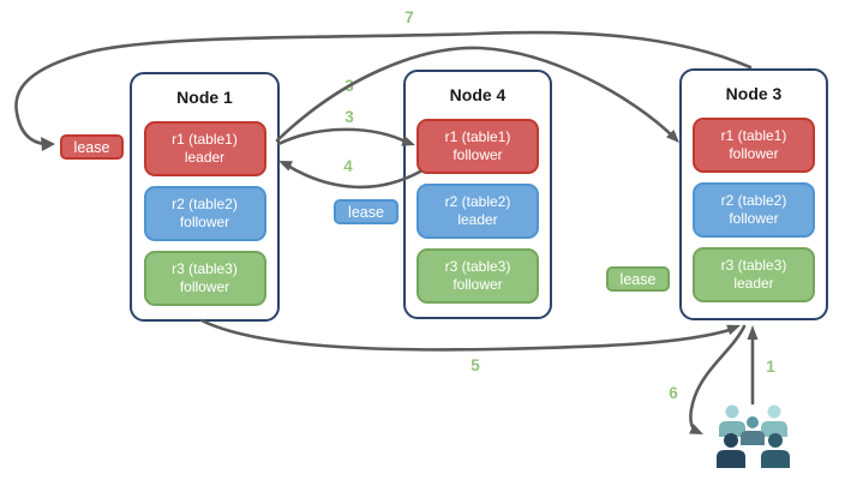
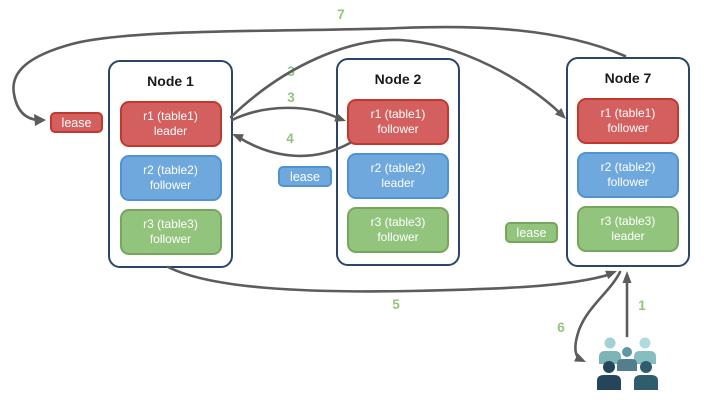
  Node 1
  r1 (table1)
  leader
  r2 (table2)
  follower
  r3 (table3)
  follower
- Node 4
+ Node 2
  r1 (table1)
  follower
  r2 (table2)
  leader
  r3 (table3)
  follower
- Node 3
+ Node 7
  r1 (table1)
  follower
  r2 (table2)
  follower
  r3 (table3)
  leader
  lease
  lease
  lease
  1
  7
  3
  4
  5
  6
